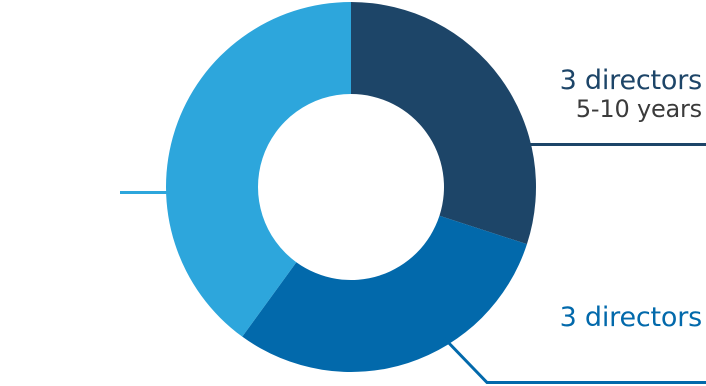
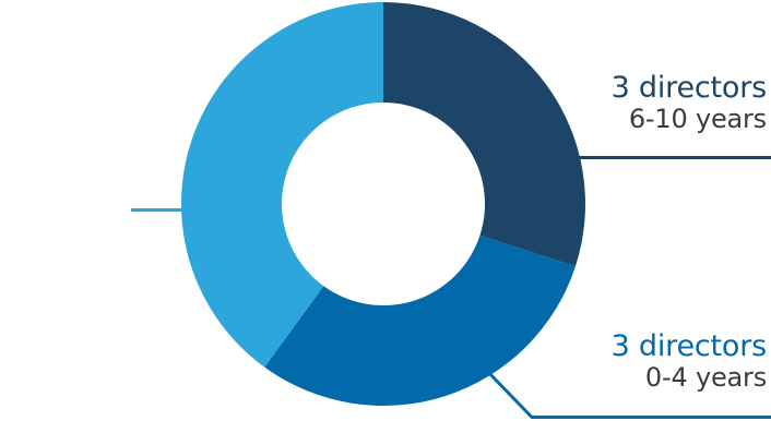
  3 directors
- 5-10 years
+ 6-10 years
  3 directors
+ 0-4 years
